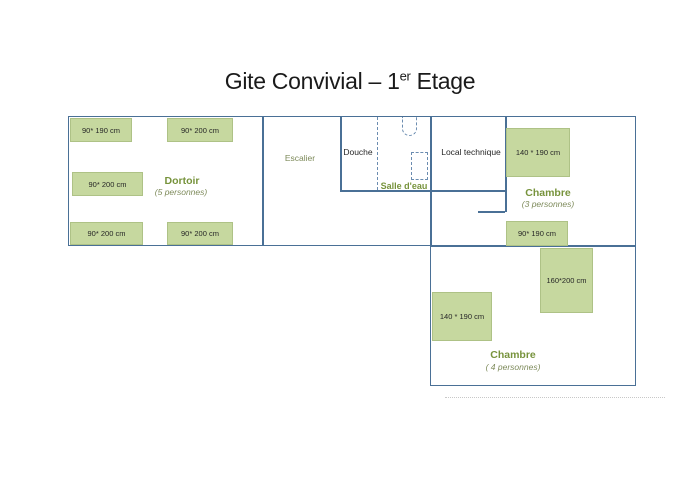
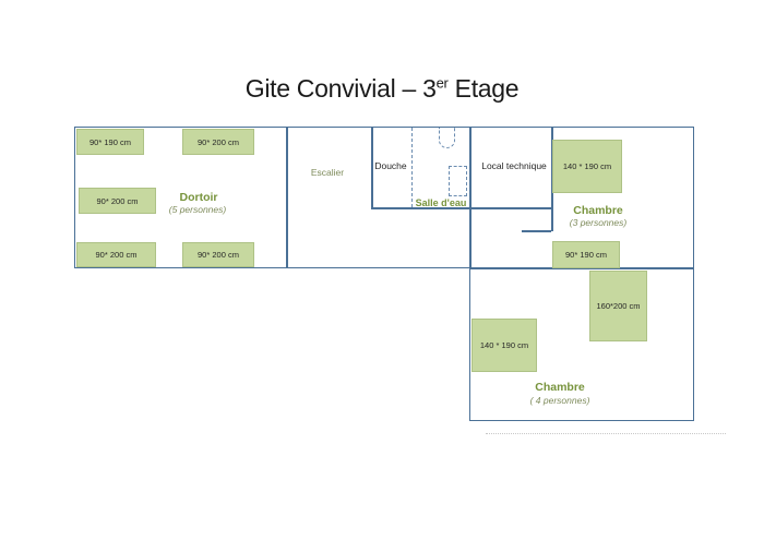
- Gite Convivial – 1er Etage
+ Gite Convivial – 3er Etage
  90* 190 cm
  90* 200 cm
  90* 200 cm
  90* 200 cm
  90* 200 cm
  140 * 190 cm
  90* 190 cm
  160*200 cm
  140 * 190 cm
  Dortoir
  (5 personnes)
  Escalier
  Douche
  Salle d'eau
  Local technique
  Chambre
  (3 personnes)
  Chambre
  ( 4 personnes)
